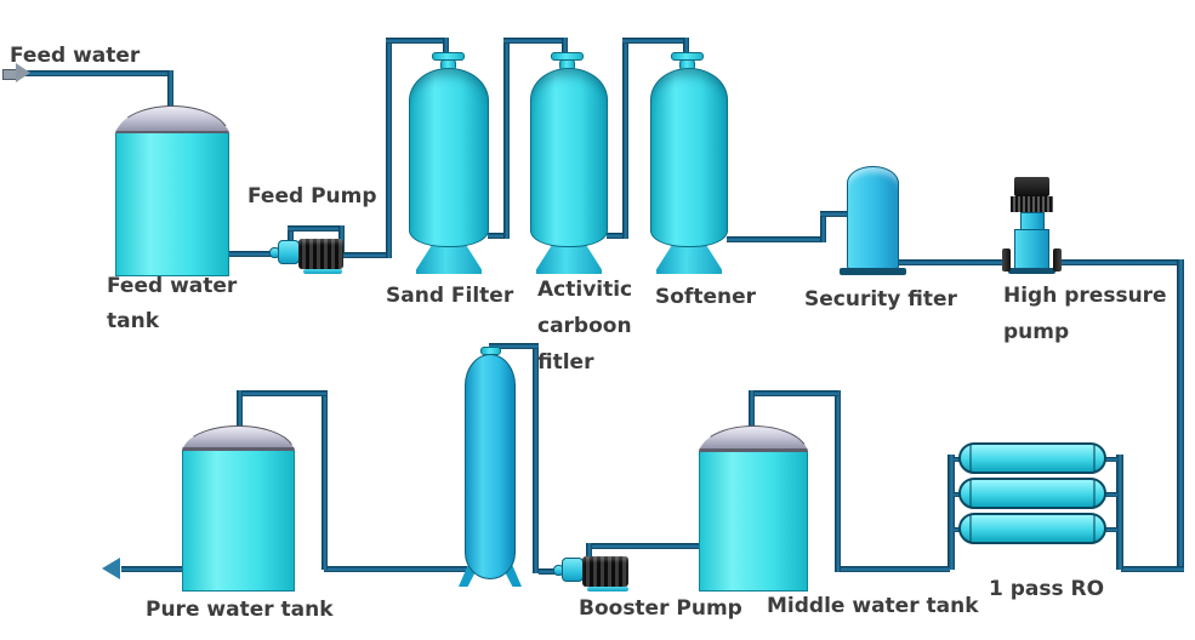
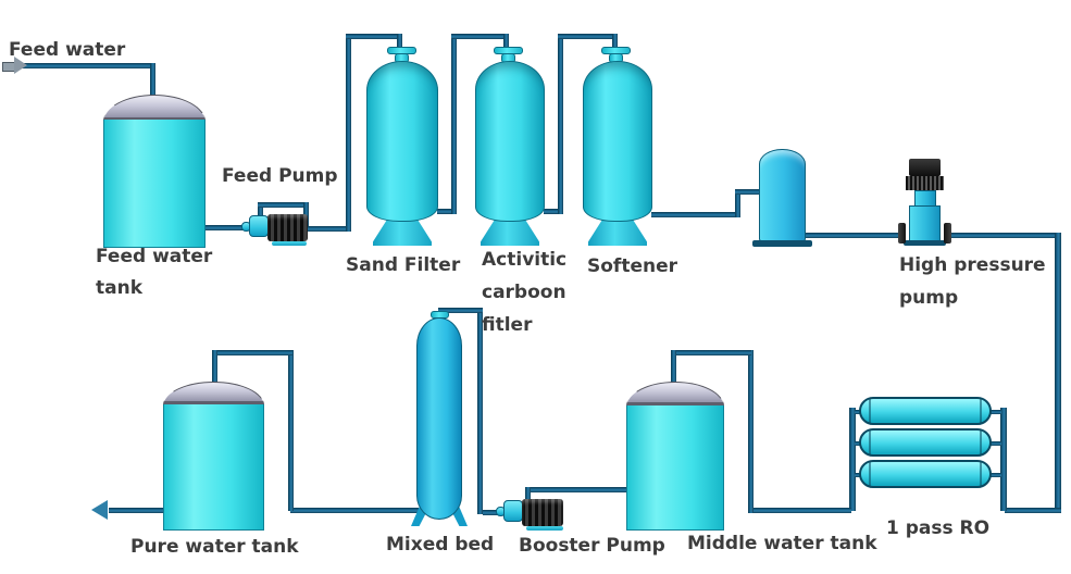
  Feed water
  Feed water tank
  Feed Pump
  Sand Filter
  Activitic carboon fitler
  Softener
- Security fiter
  High pressure pump
  1 pass RO
  Middle water tank
  Booster Pump
+ Mixed bed
  Pure water tank
